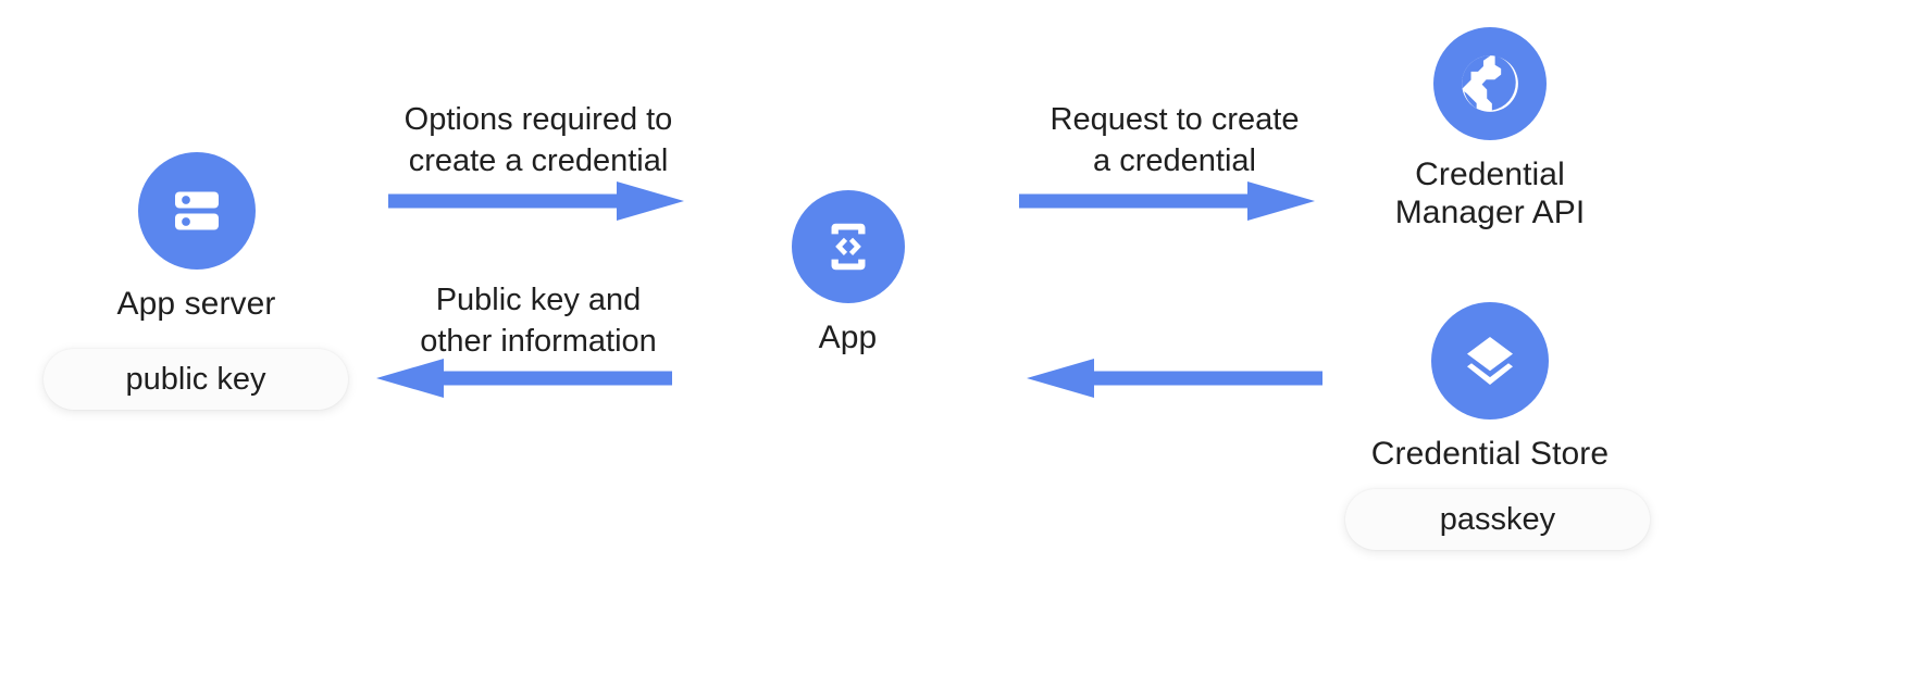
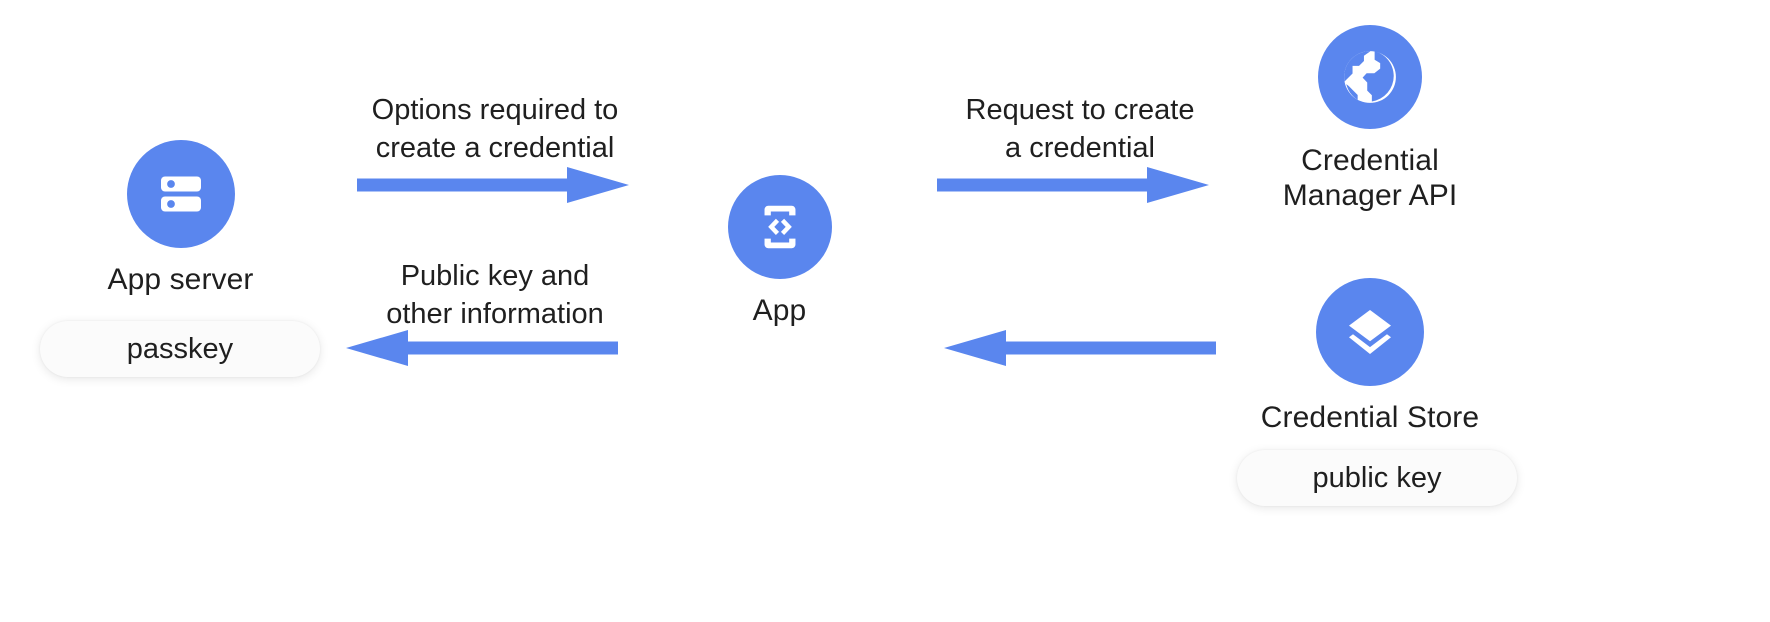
  App server
- public key
+ passkey
  App
  Credential
  Manager API
  Credential Store
- passkey
+ public key
  Options required to
  create a credential
  Public key and
  other information
  Request to create
  a credential
